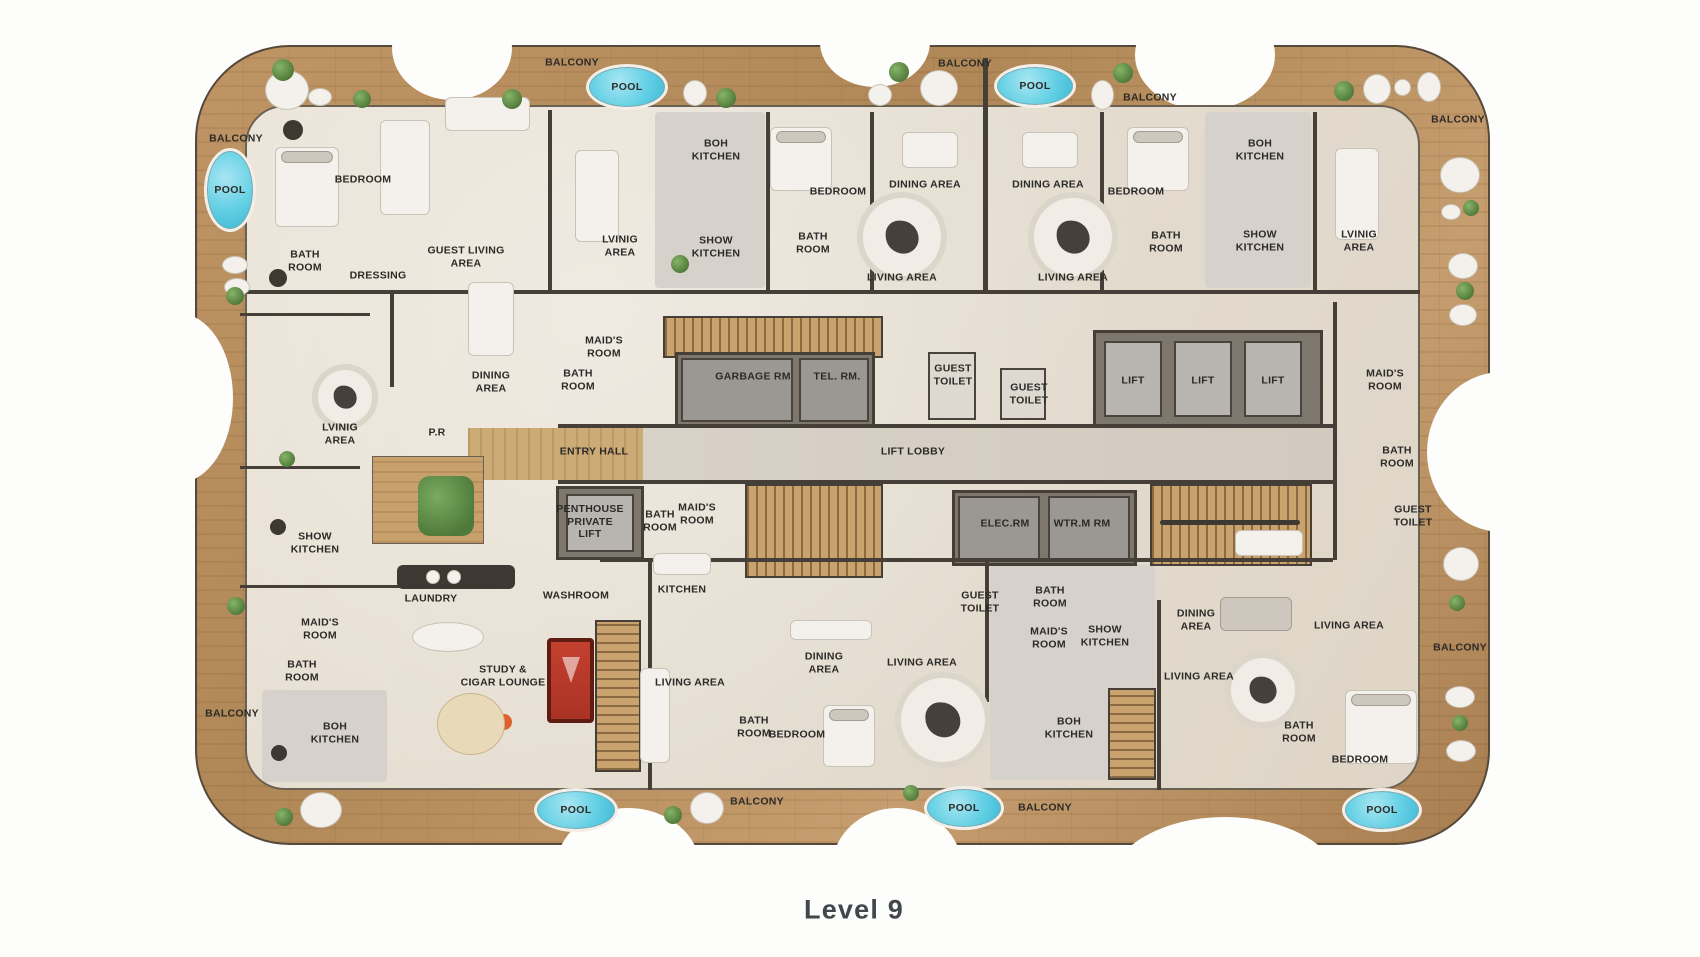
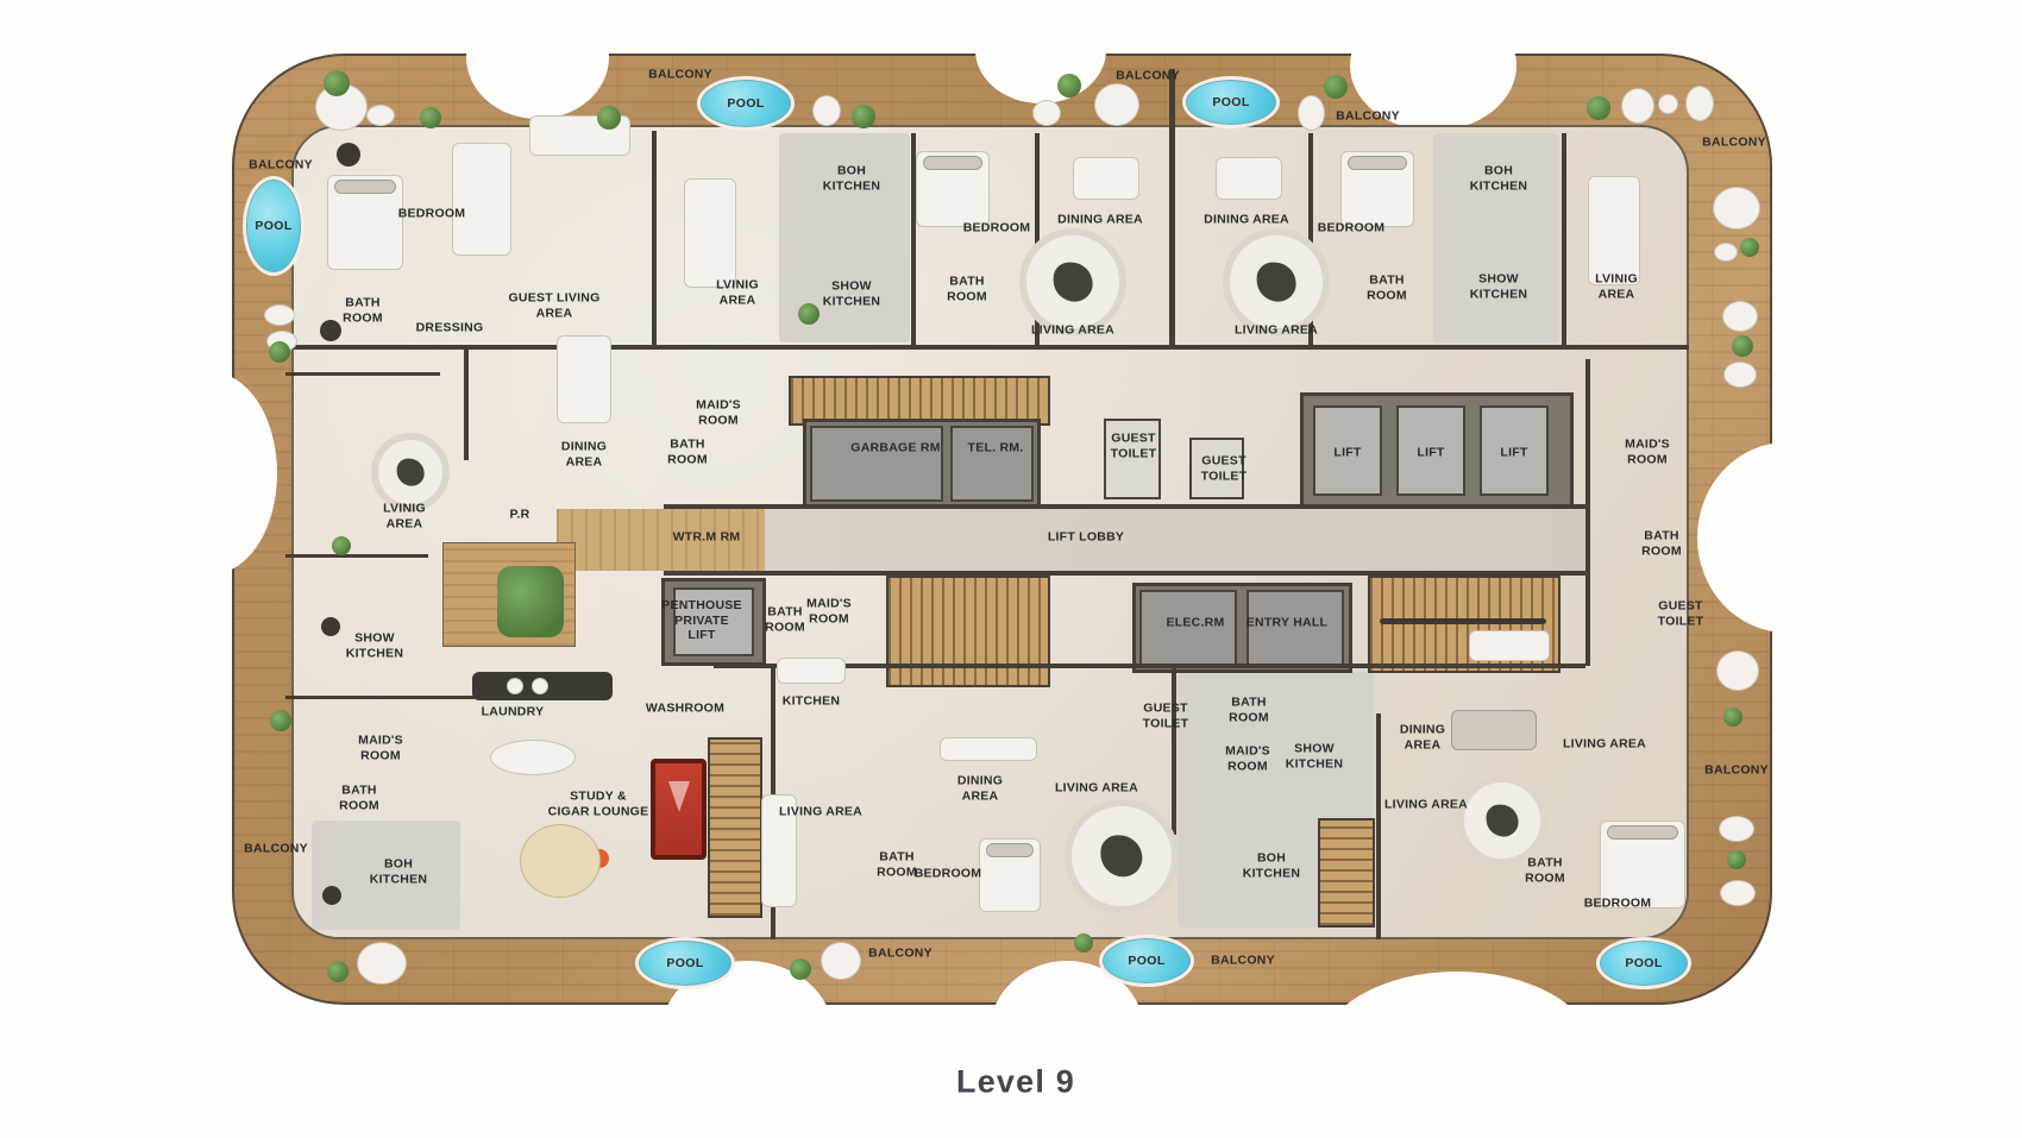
  POOL
  POOL
  POOL
  POOL
  POOL
  POOL
  BALCONY
  BEDROOM
  BATH
  ROOM
  DRESSING
  GUEST LIVING
  AREA
  BALCONY
  BOH
  KITCHEN
  LVINIG
  AREA
  SHOW
  KITCHEN
  BEDROOM
  BATH
  ROOM
  BALCONY
  DINING AREA
  DINING AREA
  LIVING AREA
  LIVING AREA
  BEDROOM
  BATH
  ROOM
  BALCONY
  BOH
  KITCHEN
  SHOW
  KITCHEN
  LVINIG
  AREA
  BALCONY
  LVINIG
  AREA
  DINING
  AREA
  P.R
  MAID'S
  ROOM
  BATH
  ROOM
  GARBAGE RM
  TEL. RM.
  GUEST
  TOILET
  GUEST
  TOILET
  LIFT
  LIFT
  LIFT
  MAID'S
  ROOM
  BATH
  ROOM
- ENTRY HALL
+ WTR.M RM
  LIFT LOBBY
  PENTHOUSE
  PRIVATE
  LIFT
  BATH
  ROOM
  MAID'S
  ROOM
  ELEC.RM
- WTR.M RM
+ ENTRY HALL
  GUEST
  TOILET
  SHOW
  KITCHEN
  MAID'S
  ROOM
  BATH
  ROOM
  BOH
  KITCHEN
  BALCONY
  LAUNDRY
  WASHROOM
  STUDY &
  CIGAR LOUNGE
  KITCHEN
  LIVING AREA
  BATH
  ROOM
  BEDROOM
  DINING
  AREA
  LIVING AREA
  GUEST
  TOILET
  BATH
  ROOM
  MAID'S
  ROOM
  SHOW
  KITCHEN
  BOH
  KITCHEN
  DINING
  AREA
  LIVING AREA
  LIVING AREA
  BALCONY
  BALCONY
  BALCONY
  BATH
  ROOM
  BEDROOM
  Level 9
